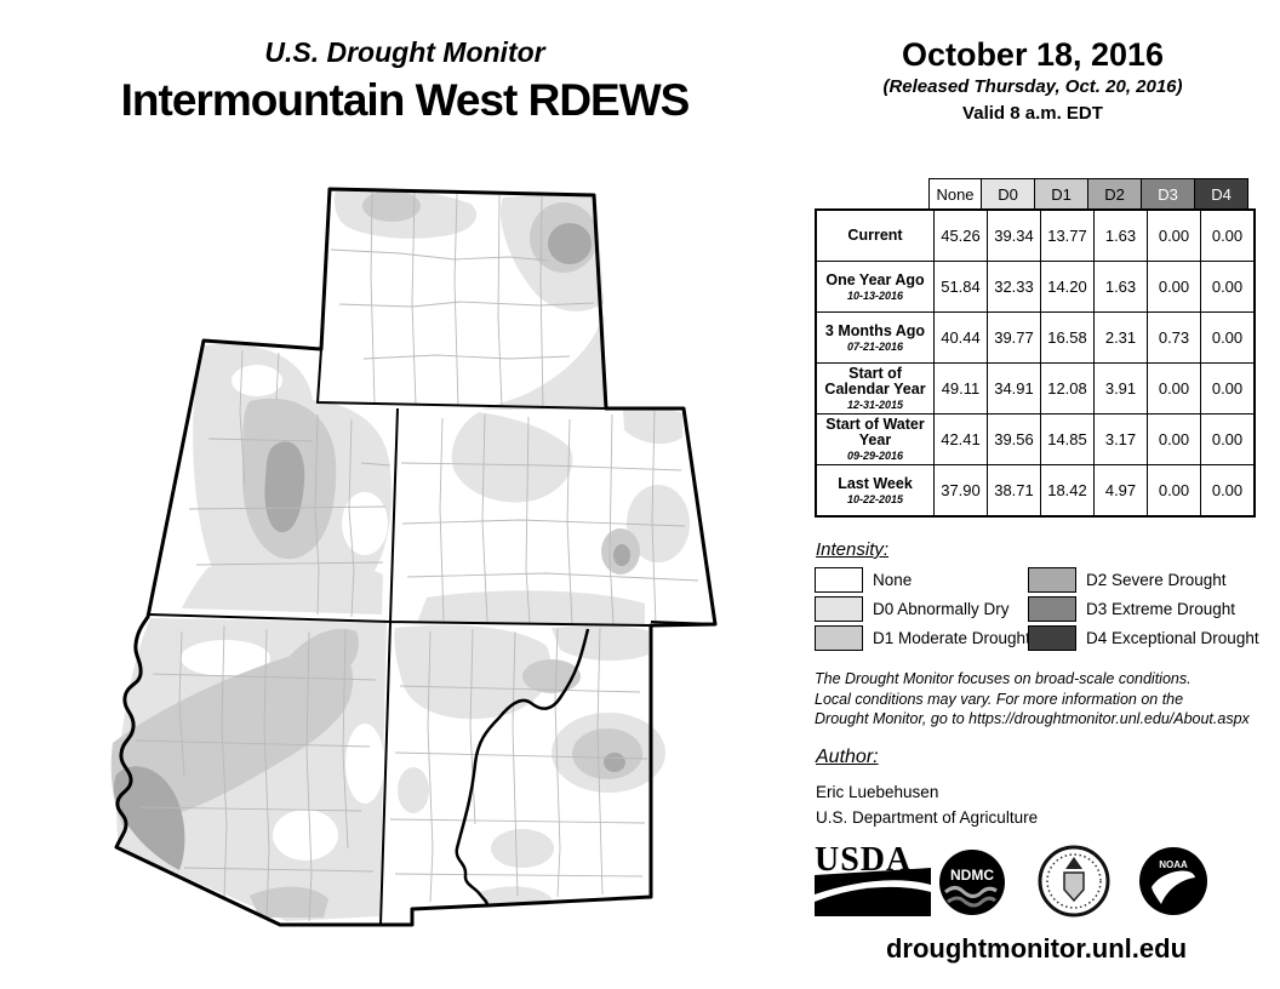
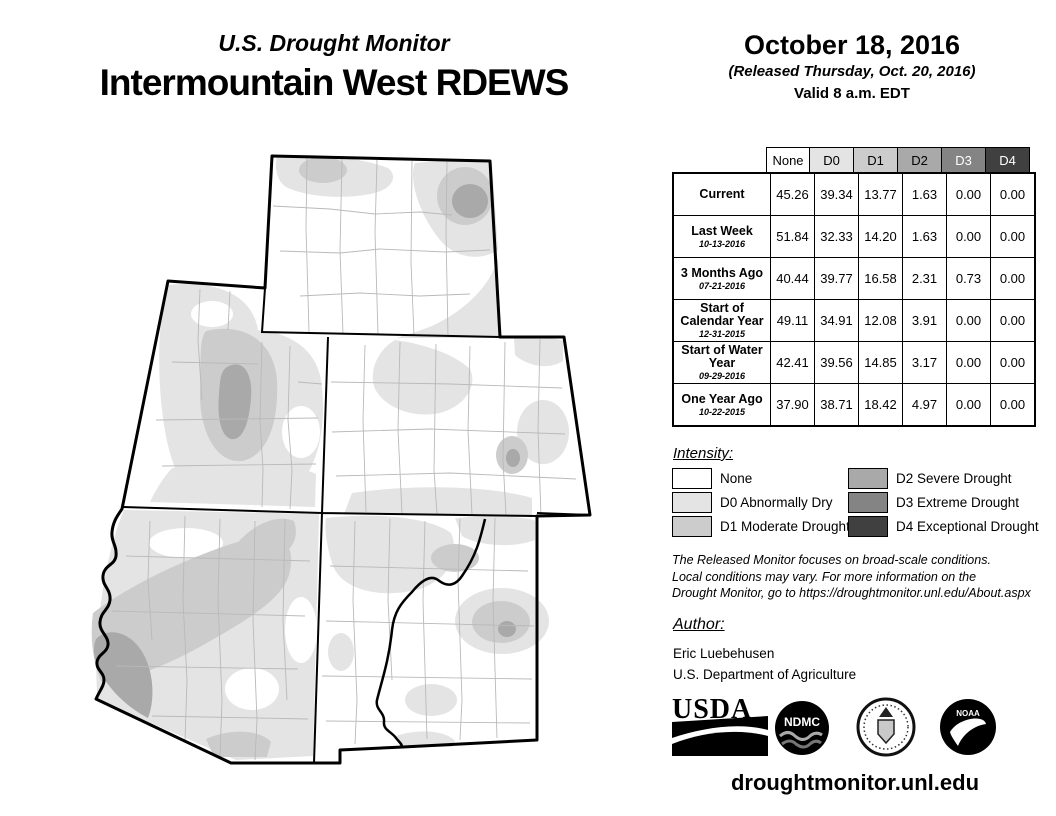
  U.S. Drought Monitor
  Intermountain West RDEWS
  October 18, 2016
  (Released Thursday, Oct. 20, 2016)
  Valid 8 a.m. EDT
  None
  D0
  D1
  D2
  D3
  D4
  Current	45.26	39.34	13.77	1.63	0.00	0.00
- One Year Ago 10-13-2016	51.84	32.33	14.20	1.63	0.00	0.00
+ Last Week 10-13-2016	51.84	32.33	14.20	1.63	0.00	0.00
  3 Months Ago 07-21-2016	40.44	39.77	16.58	2.31	0.73	0.00
  Start of Calendar Year 12-31-2015	49.11	34.91	12.08	3.91	0.00	0.00
  Start of Water Year 09-29-2016	42.41	39.56	14.85	3.17	0.00	0.00
- Last Week 10-22-2015	37.90	38.71	18.42	4.97	0.00	0.00
+ One Year Ago 10-22-2015	37.90	38.71	18.42	4.97	0.00	0.00
  Intensity:
  None
  D0 Abnormally Dry
  D1 Moderate Drough
  D2 Severe Drought
  D3 Extreme Drought
  D4 Exceptional Drought
- The Drought Monitor focuses on broad-scale conditions.
+ The Released Monitor focuses on broad-scale conditions.
  Local conditions may vary. For more information on the
  Drought Monitor, go to https://droughtmonitor.unl.edu/About.aspx
  Author:
  Eric Luebehusen
  U.S. Department of Agriculture
  USDA
  NDMC
  NOAA
  droughtmonitor.unl.edu
